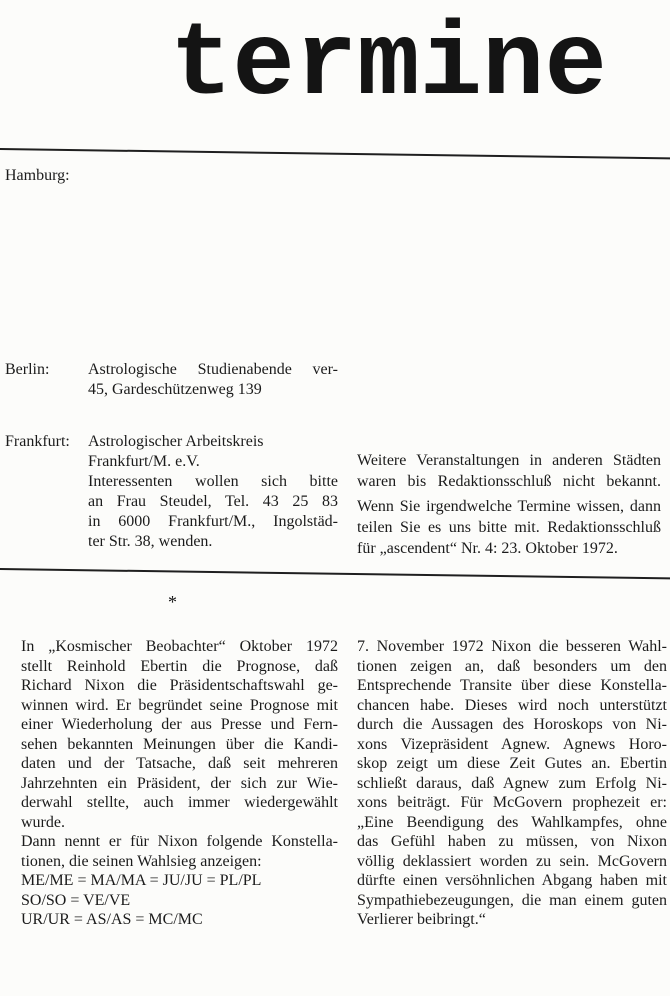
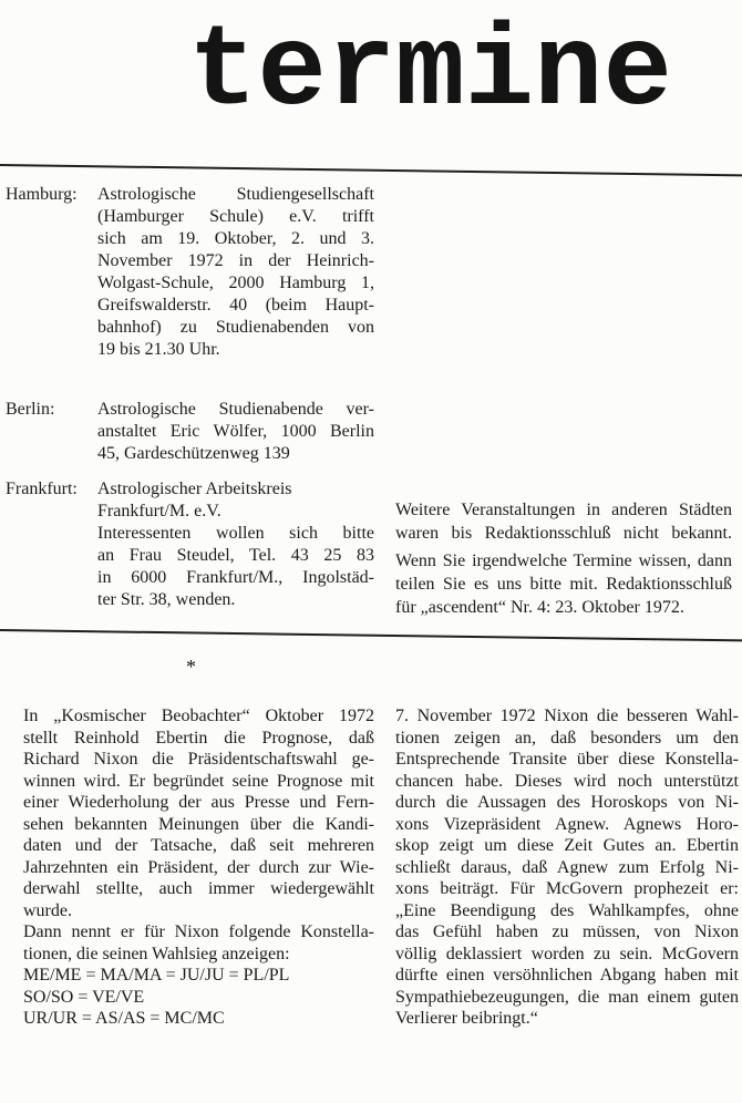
  termine
  Hamburg:
+ Astrologische Studiengesellschaft
+ (Hamburger Schule) e.V. trifft
+ sich am 19. Oktober, 2. und 3.
+ November 1972 in der Heinrich-
+ Wolgast-Schule, 2000 Hamburg 1,
+ Greifswalderstr. 40 (beim Haupt-
+ bahnhof) zu Studienabenden von
+ 19 bis 21.30 Uhr.
  Berlin:
  Astrologische Studienabende ver-
+ anstaltet Eric Wölfer, 1000 Berlin
  45, Gardeschützenweg 139
  Frankfurt:
  Astrologischer Arbeitskreis
  Frankfurt/M. e.V.
  Interessenten wollen sich bitte
  an Frau Steudel, Tel. 43 25 83
  in 6000 Frankfurt/M., Ingolstäd-
  ter Str. 38, wenden.
  Weitere Veranstaltungen in anderen Städten
  waren bis Redaktionsschluß nicht bekannt.
  Wenn Sie irgendwelche Termine wissen, dann
  teilen Sie es uns bitte mit. Redaktionsschluß
  für „ascendent“ Nr. 4: 23. Oktober 1972.
  *
  In „Kosmischer Beobachter“ Oktober 1972
  stellt Reinhold Ebertin die Prognose, daß
  Richard Nixon die Präsidentschaftswahl ge-
  winnen wird. Er begründet seine Prognose mit
  einer Wiederholung der aus Presse und Fern-
  sehen bekannten Meinungen über die Kandi-
  daten und der Tatsache, daß seit mehreren
- Jahrzehnten ein Präsident, der sich zur Wie-
+ Jahrzehnten ein Präsident, der durch zur Wie-
  derwahl stellte, auch immer wiedergewählt
  wurde.
  Dann nennt er für Nixon folgende Konstella-
  tionen, die seinen Wahlsieg anzeigen:
  ME/ME = MA/MA = JU/JU = PL/PL
  SO/SO = VE/VE
  UR/UR = AS/AS = MC/MC
  7. November 1972 Nixon die besseren Wahl-
  tionen zeigen an, daß besonders um den
  Entsprechende Transite über diese Konstella-
  chancen habe. Dieses wird noch unterstützt
  durch die Aussagen des Horoskops von Ni-
  xons Vizepräsident Agnew. Agnews Horo-
  skop zeigt um diese Zeit Gutes an. Ebertin
  schließt daraus, daß Agnew zum Erfolg Ni-
  xons beiträgt. Für McGovern prophezeit er:
  „Eine Beendigung des Wahlkampfes, ohne
  das Gefühl haben zu müssen, von Nixon
  völlig deklassiert worden zu sein. McGovern
  dürfte einen versöhnlichen Abgang haben mit
  Sympathiebezeugungen, die man einem guten
  Verlierer beibringt.“
